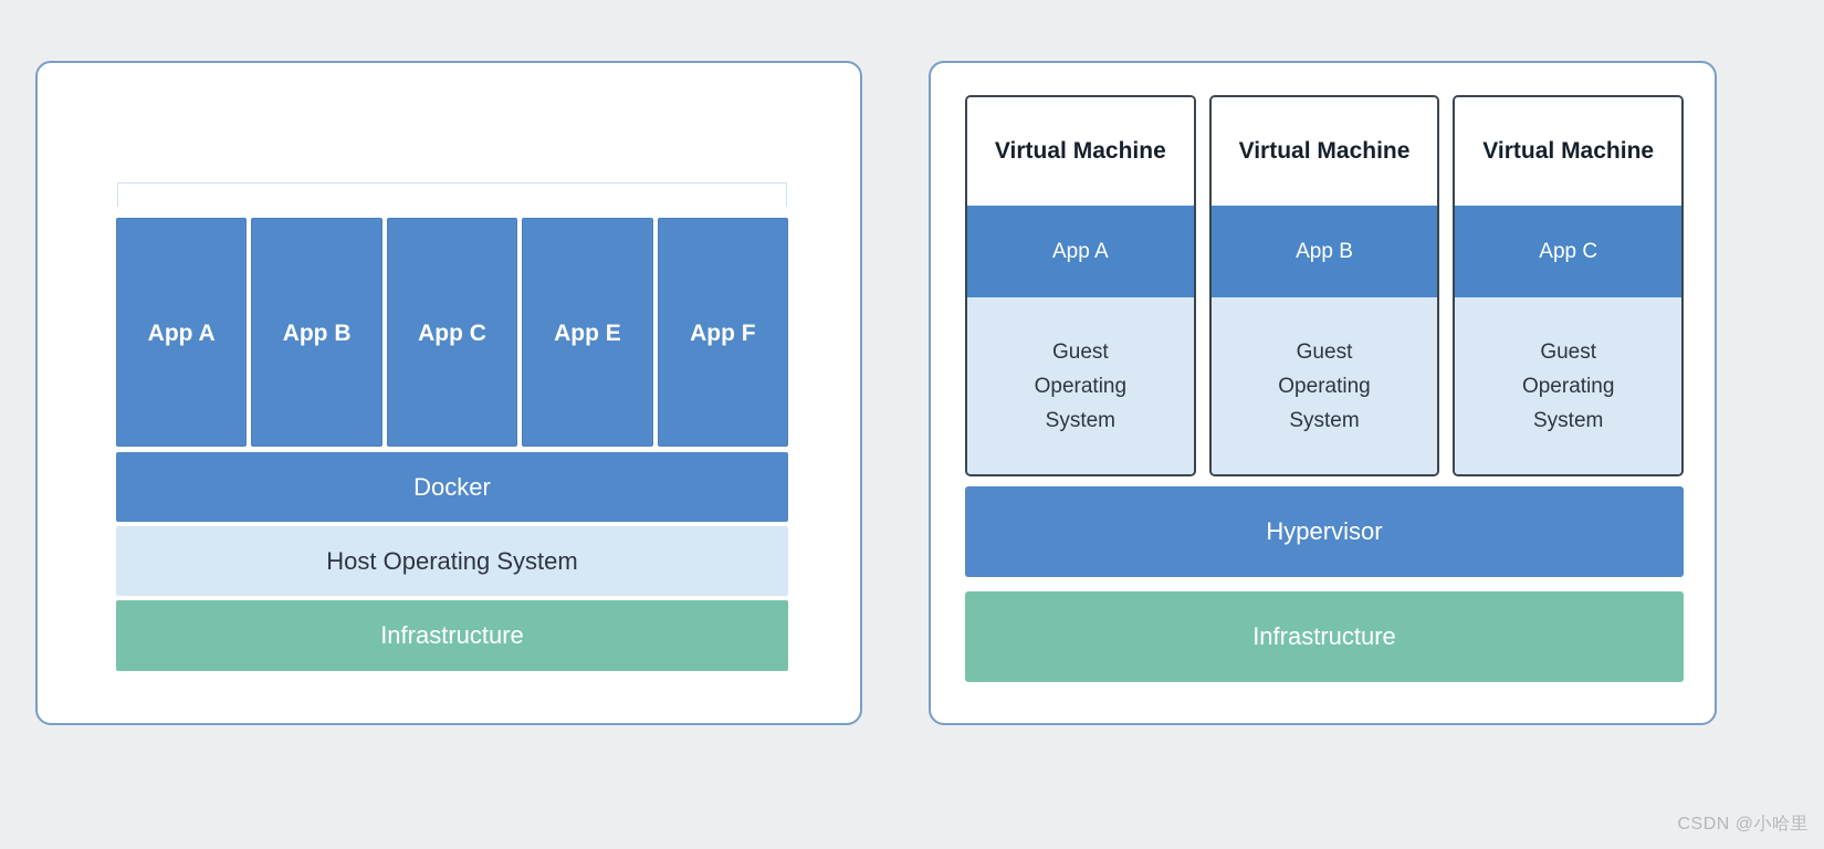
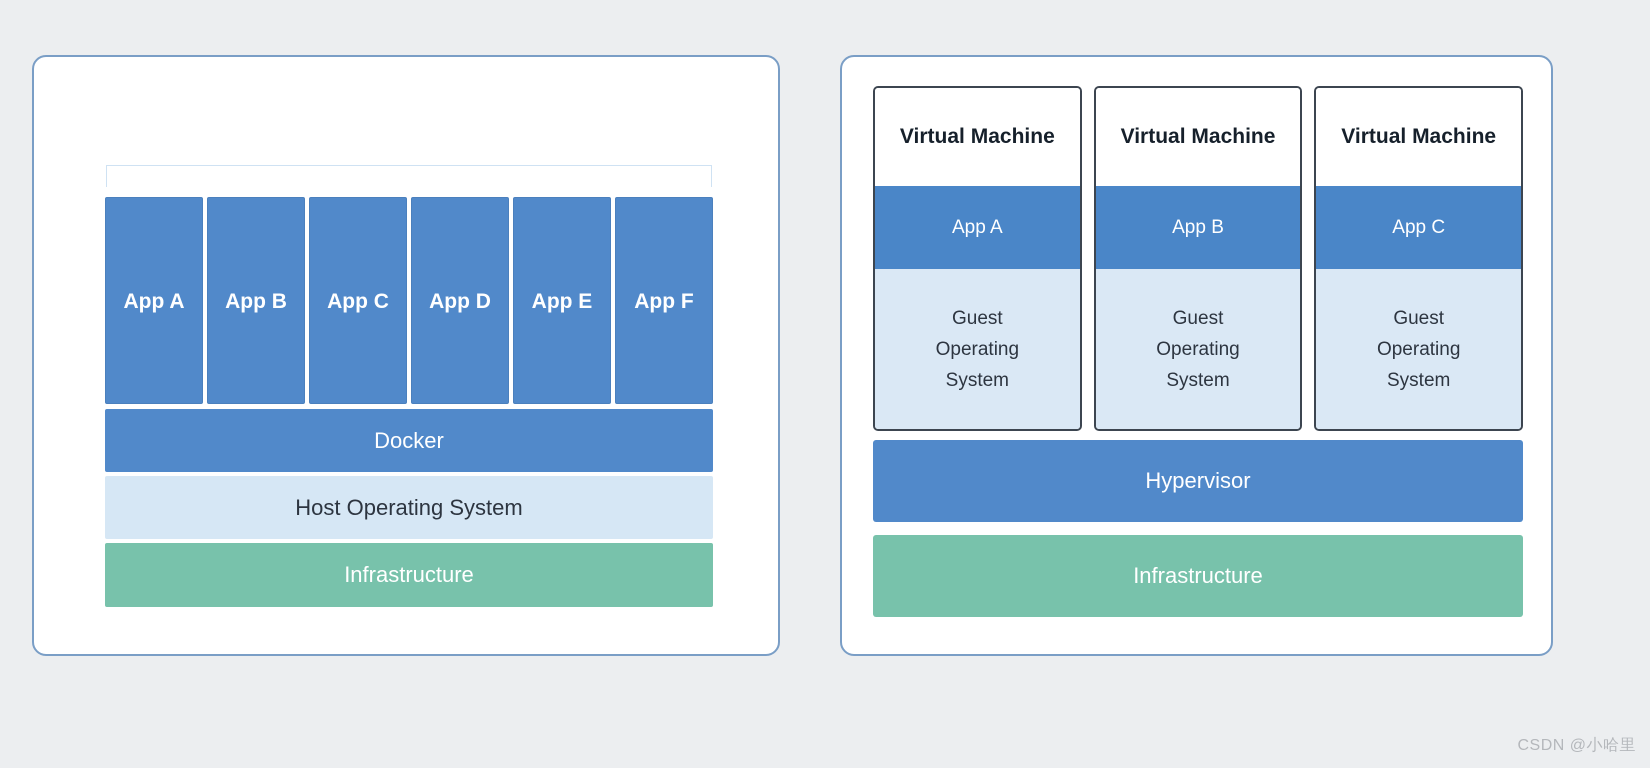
  App A
  App B
  App C
+ App D
  App E
  App F
  Docker
  Host Operating System
  Infrastructure
  Virtual Machine
  App A
  Guest
  Operating
  System
  Virtual Machine
  App B
  Guest
  Operating
  System
  Virtual Machine
  App C
  Guest
  Operating
  System
  Hypervisor
  Infrastructure
  CSDN @小哈里
